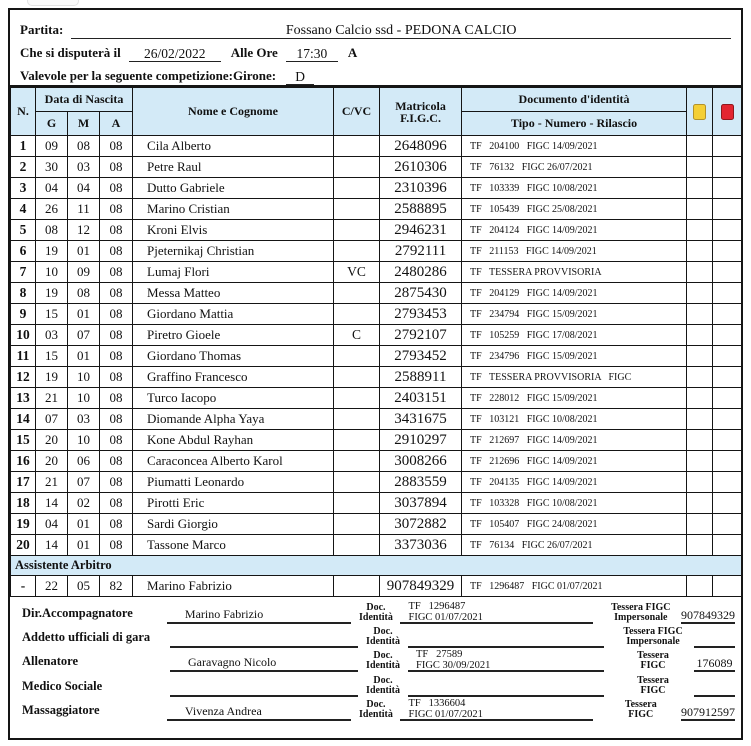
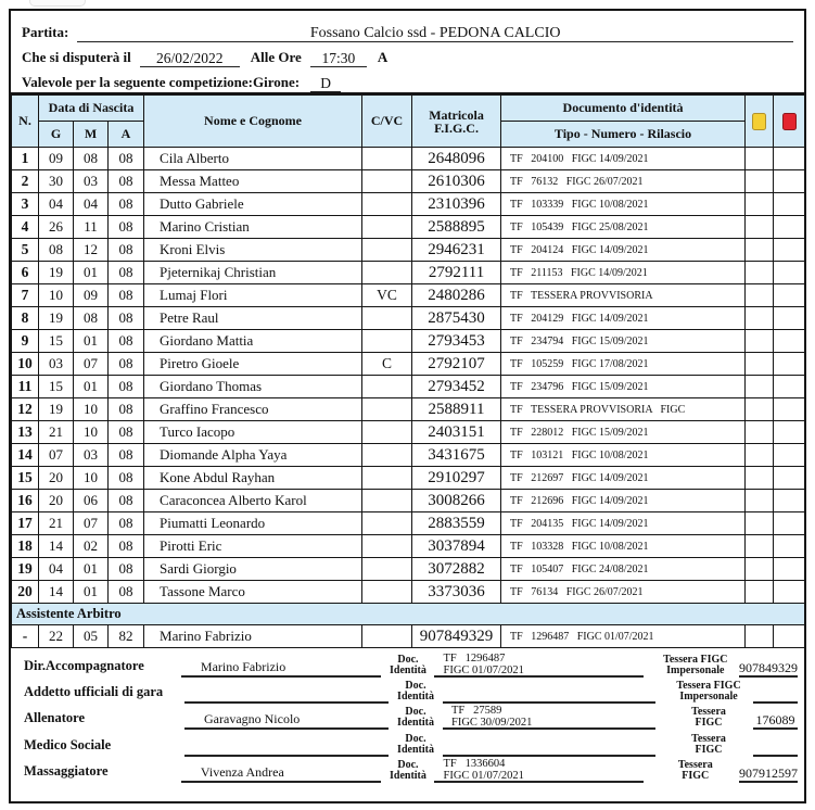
  Partita:
  Fossano Calcio ssd - PEDONA CALCIO
  Che si disputerà il
  26/02/2022
  Alle Ore
  17:30
  A
  Valevole per la seguente competizione:
  Girone:
  D
  N.	Data di Nascita	Nome e Cognome	C/VC	Matricola F.I.G.C.	Documento d'identità
  G	M	A	Tipo - Numero - Rilascio
  1	09	08	08	Cila Alberto		2648096	TF 204100 FIGC 14/09/2021
- 2	30	03	08	Petre Raul		2610306	TF 76132 FIGC 26/07/2021
+ 2	30	03	08	Messa Matteo		2610306	TF 76132 FIGC 26/07/2021
  3	04	04	08	Dutto Gabriele		2310396	TF 103339 FIGC 10/08/2021
  4	26	11	08	Marino Cristian		2588895	TF 105439 FIGC 25/08/2021
  5	08	12	08	Kroni Elvis		2946231	TF 204124 FIGC 14/09/2021
  6	19	01	08	Pjeternikaj Christian		2792111	TF 211153 FIGC 14/09/2021
  7	10	09	08	Lumaj Flori	VC	2480286	TF TESSERA PROVVISORIA
- 8	19	08	08	Messa Matteo		2875430	TF 204129 FIGC 14/09/2021
+ 8	19	08	08	Petre Raul		2875430	TF 204129 FIGC 14/09/2021
  9	15	01	08	Giordano Mattia		2793453	TF 234794 FIGC 15/09/2021
  10	03	07	08	Piretro Gioele	C	2792107	TF 105259 FIGC 17/08/2021
  11	15	01	08	Giordano Thomas		2793452	TF 234796 FIGC 15/09/2021
  12	19	10	08	Graffino Francesco		2588911	TF TESSERA PROVVISORIA FIGC
  13	21	10	08	Turco Iacopo		2403151	TF 228012 FIGC 15/09/2021
  14	07	03	08	Diomande Alpha Yaya		3431675	TF 103121 FIGC 10/08/2021
  15	20	10	08	Kone Abdul Rayhan		2910297	TF 212697 FIGC 14/09/2021
  16	20	06	08	Caraconcea Alberto Karol		3008266	TF 212696 FIGC 14/09/2021
  17	21	07	08	Piumatti Leonardo		2883559	TF 204135 FIGC 14/09/2021
  18	14	02	08	Pirotti Eric		3037894	TF 103328 FIGC 10/08/2021
  19	04	01	08	Sardi Giorgio		3072882	TF 105407 FIGC 24/08/2021
  20	14	01	08	Tassone Marco		3373036	TF 76134 FIGC 26/07/2021
  Assistente Arbitro
  -	22	05	82	Marino Fabrizio		907849329	TF 1296487 FIGC 01/07/2021
  Dir.Accompagnatore
  Marino Fabrizio
  Doc.
  Identità
  TF 1296487
  FIGC 01/07/2021
  Tessera FIGC
  Impersonale
  907849329
  Addetto ufficiali di gara
  Doc.
  Identità
  Tessera FIGC
  Impersonale
  Allenatore
  Garavagno Nicolo
  Doc.
  Identità
  TF 27589
  FIGC 30/09/2021
  Tessera
  FIGC
  176089
  Medico Sociale
  Doc.
  Identità
  Tessera
  FIGC
  Massaggiatore
  Vivenza Andrea
  Doc.
  Identità
  TF 1336604
  FIGC 01/07/2021
  Tessera
  FIGC
  907912597
